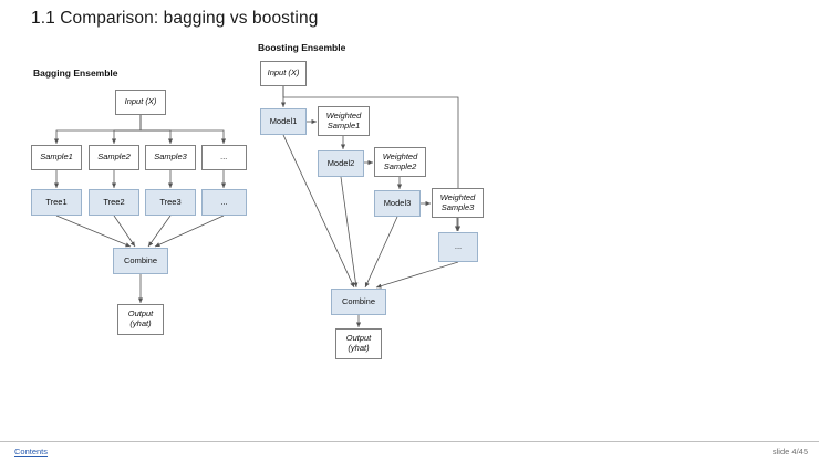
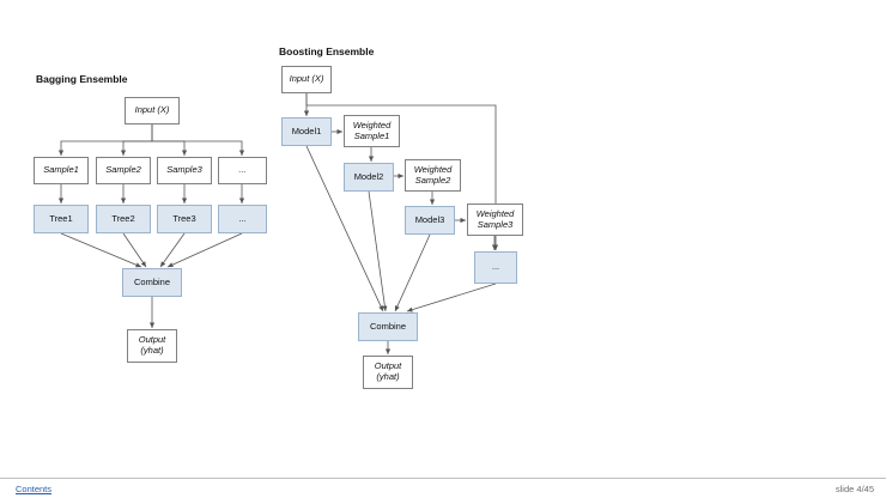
- 1.1 Comparison: bagging vs boosting
  Bagging Ensemble
  Boosting Ensemble
  Input (X)
  Sample1
  Sample2
  Sample3
  ...
  Tree1
  Tree2
  Tree3
  ...
  Combine
  Output
  (yhat)
  Input (X)
  Model1
  Weighted
  Sample1
  Model2
  Weighted
  Sample2
  Model3
  Weighted
  Sample3
  ...
  Combine
  Output
  (yhat)
  Contents
  slide 4/45
